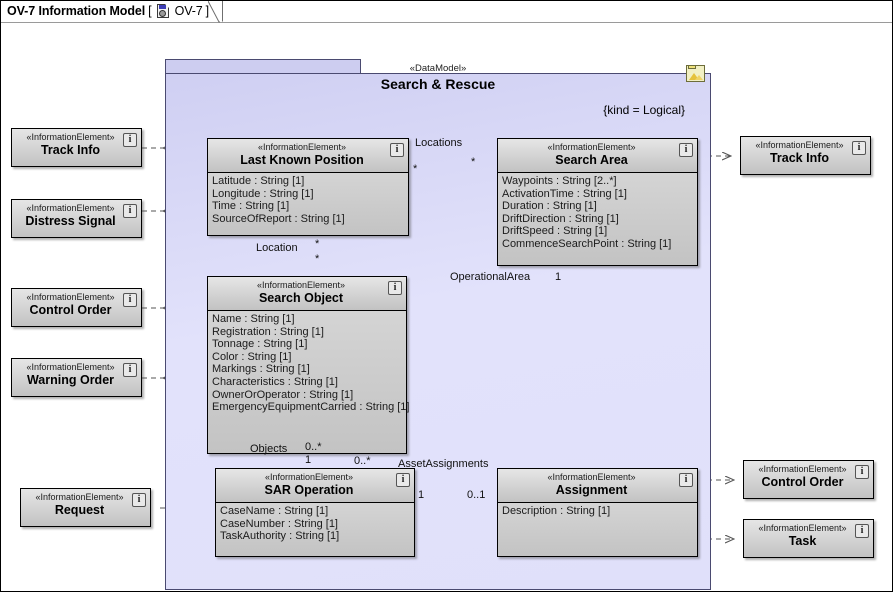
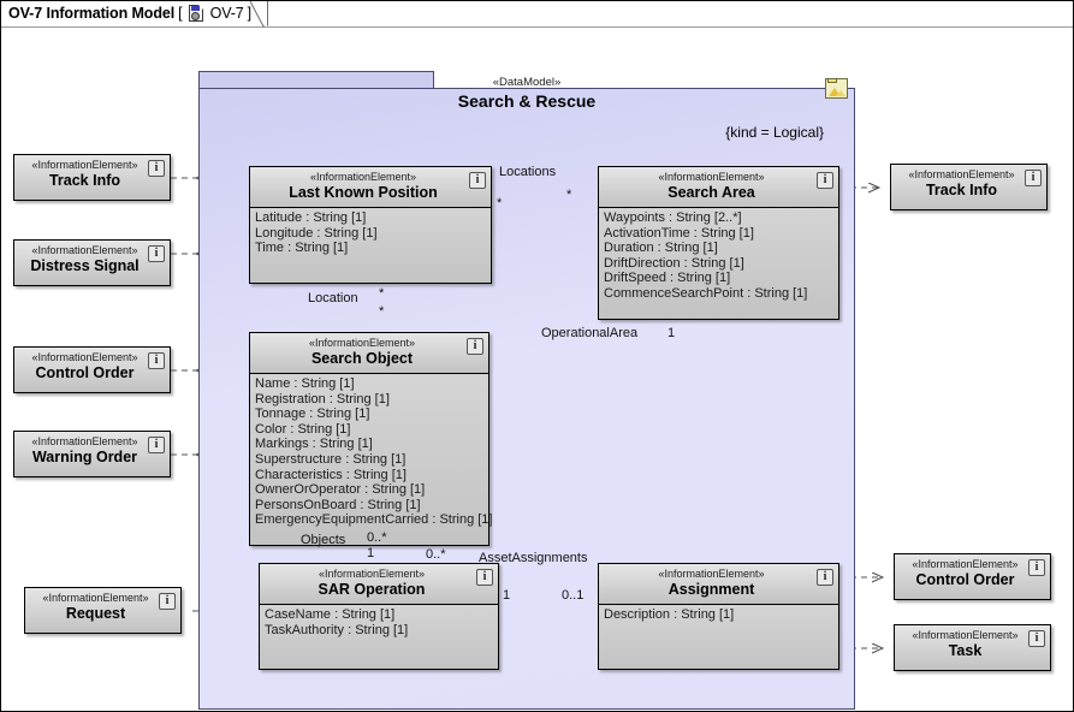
  OV-7 Information Model
  [
  OV-7
  ]
  «DataModel»
  Search & Rescue
  {kind = Logical}
  «InformationElement»
  Last Known Position
  i
  Latitude : String [1]
  Longitude : String [1]
  Time : String [1]
- SourceOfReport : String [1]
  «InformationElement»
  Search Area
  i
  Waypoints : String [2..*]
  ActivationTime : String [1]
  Duration : String [1]
  DriftDirection : String [1]
  DriftSpeed : String [1]
  CommenceSearchPoint : String [1]
  «InformationElement»
  Search Object
  i
  Name : String [1]
  Registration : String [1]
  Tonnage : String [1]
  Color : String [1]
  Markings : String [1]
+ Superstructure : String [1]
  Characteristics : String [1]
  OwnerOrOperator : String [1]
+ PersonsOnBoard : String [1]
  EmergencyEquipmentCarried : String [1]
  «InformationElement»
  SAR Operation
  i
  CaseName : String [1]
- CaseNumber : String [1]
  TaskAuthority : String [1]
  «InformationElement»
  Assignment
  i
  Description : String [1]
  «InformationElement»
  Track Info
  i
  «InformationElement»
  Distress Signal
  i
  «InformationElement»
  Control Order
  i
  «InformationElement»
  Warning Order
  i
  «InformationElement»
  Request
  i
  «InformationElement»
  Track Info
  i
  «InformationElement»
  Control Order
  i
  «InformationElement»
  Task
  i
  Locations
  *
  *
  Location
  *
  *
  OperationalArea
  1
  Objects
  0..*
  1
  AssetAssignments
  0..*
  1
  0..1
